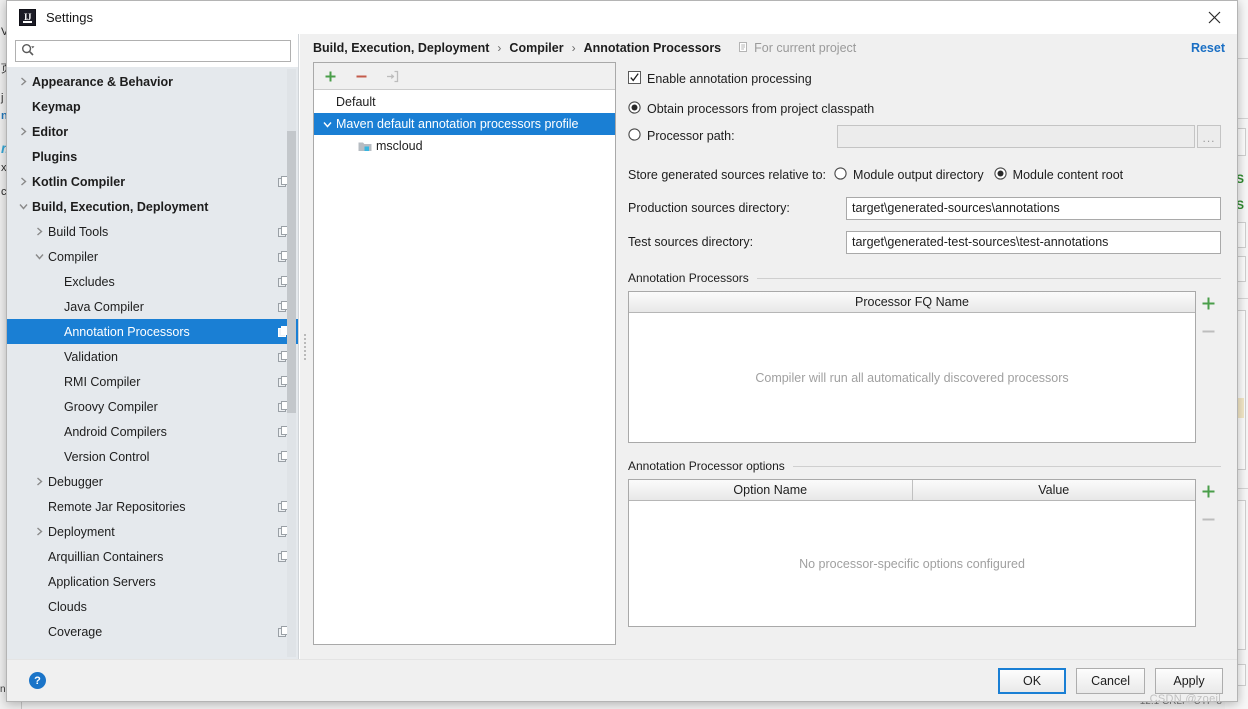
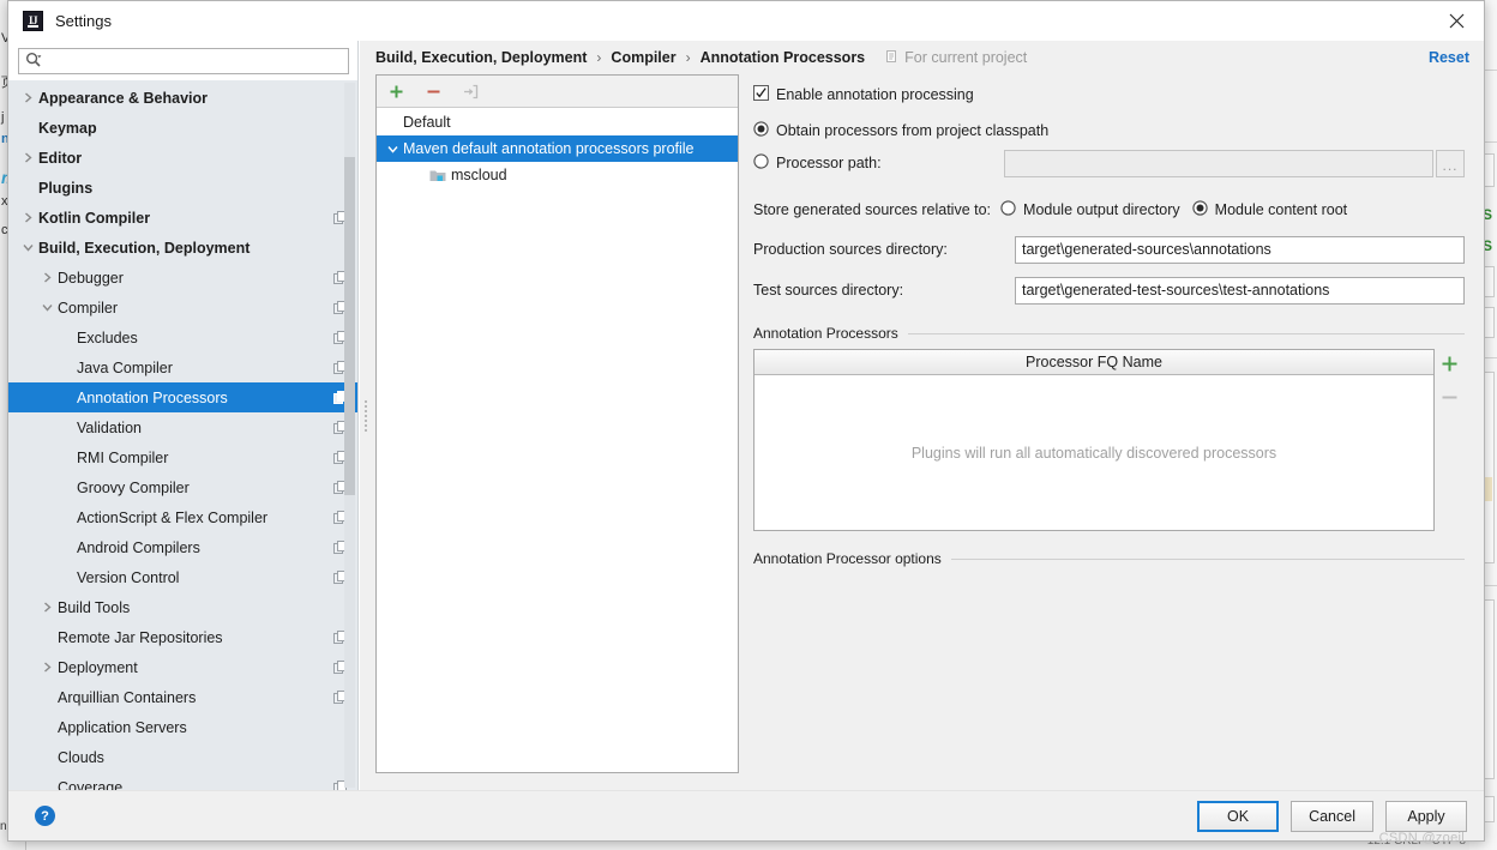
  V
  j
  c
  S
  S
  IJ
  Settings
  Appearance & Behavior
  Keymap
  Editor
  Plugins
  Kotlin Compiler
  Build, Execution, Deployment
- Build Tools
+ Debugger
  Compiler
  Excludes
  Java Compiler
  Annotation Processors
  Validation
  RMI Compiler
  Groovy Compiler
+ ActionScript & Flex Compiler
  Android Compilers
  Version Control
- Debugger
+ Build Tools
  Remote Jar Repositories
  Deployment
  Arquillian Containers
  Application Servers
  Clouds
  Coverage
  Build, Execution, Deployment
  ›
  Compiler
  ›
  Annotation Processors
  For current project
  Reset
  Default
  Maven default annotation processors profile
  mscloud
  Enable annotation processing
  Obtain processors from project classpath
  Processor path:
  ...
  Store generated sources relative to:
  Module output directory
  Module content root
  Production sources directory:
  target\generated-sources\annotations
  Test sources directory:
  target\generated-test-sources\test-annotations
  Annotation Processors
  Processor FQ Name
- Compiler will run all automatically discovered processors
+ Plugins will run all automatically discovered processors
  Annotation Processor options
- Option Name
- Value
- No processor-specific options configured
  ?
  OK
  Cancel
  Apply
  CSDN @zoeil
